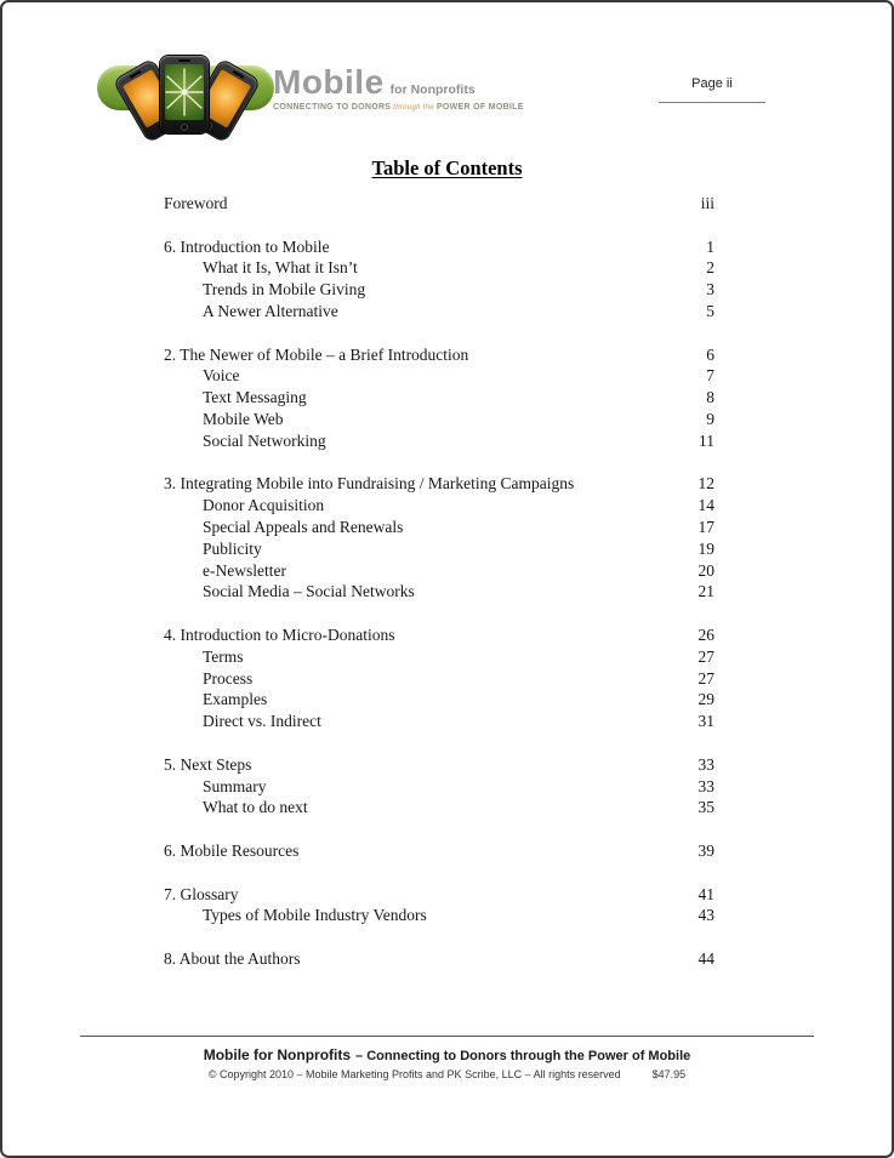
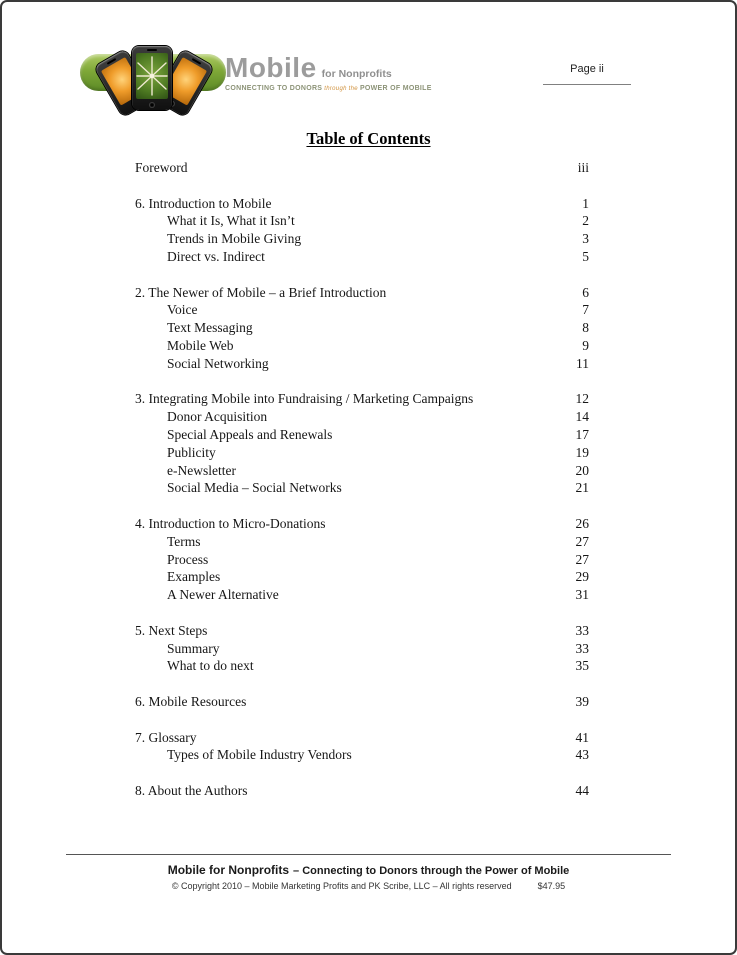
  Mobile for Nonprofits
  Page ii
  Table of Contents
  Foreword
  iii
  6. Introduction to Mobile
  1
  What it Is, What it Isn’t
  2
  Trends in Mobile Giving
  3
- A Newer Alternative
+ Direct vs. Indirect
  5
  2. The Newer of Mobile – a Brief Introduction
  6
  Voice
  7
  Text Messaging
  8
  Mobile Web
  9
  Social Networking
  11
  3. Integrating Mobile into Fundraising / Marketing Campaigns
  12
  Donor Acquisition
  14
  Special Appeals and Renewals
  17
  Publicity
  19
  e-Newsletter
  20
  Social Media – Social Networks
  21
  4. Introduction to Micro-Donations
  26
  Terms
  27
  Process
  27
  Examples
  29
- Direct vs. Indirect
+ A Newer Alternative
  31
  5. Next Steps
  33
  Summary
  33
  What to do next
  35
  6. Mobile Resources
  39
  7. Glossary
  41
  Types of Mobile Industry Vendors
  43
  8. About the Authors
  44
  Mobile for Nonprofits – Connecting to Donors through the Power of Mobile
  © Copyright 2010 – Mobile Marketing Profits and PK Scribe, LLC – All rights reserved $47.95
